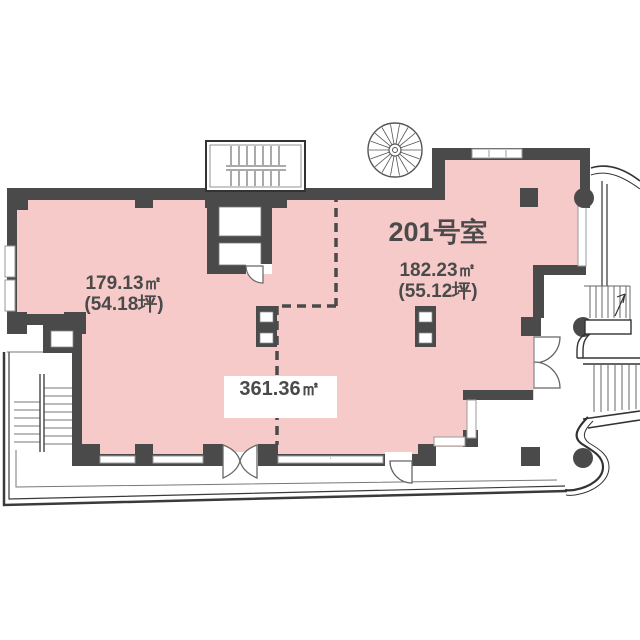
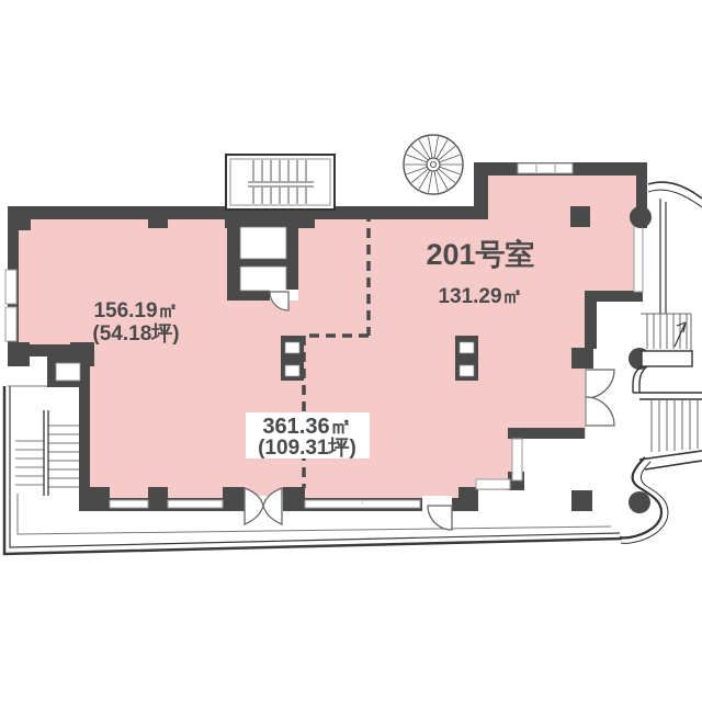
- 179.13㎡
+ 156.19㎡
  (54.18坪)
  201号室
- 182.23㎡
+ 131.29㎡
- (55.12坪)
  361.36㎡
+ (109.31坪)
